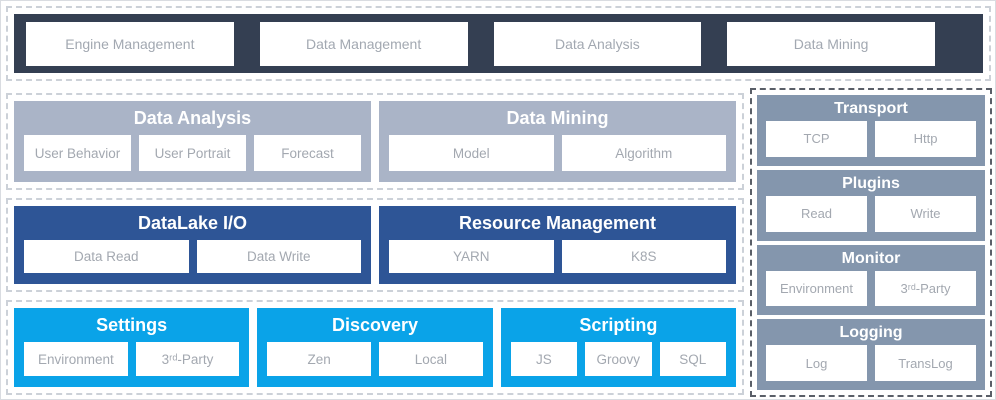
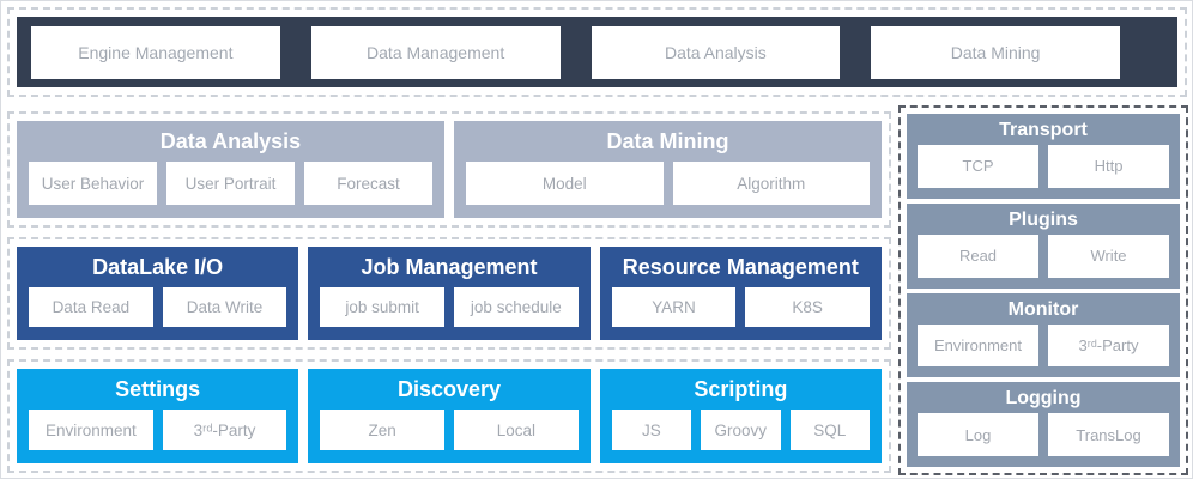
  Engine Management
  Data Management
  Data Analysis
  Data Mining
  Data Analysis
  User Behavior
  User Portrait
  Forecast
  Data Mining
  Model
  Algorithm
  DataLake I/O
  Data Read
  Data Write
+ Job Management
+ job submit
+ job schedule
  Resource Management
  YARN
  K8S
  Settings
  Environment
  3ʳᵈ-Party
  Discovery
  Zen
  Local
  Scripting
  JS
  Groovy
  SQL
  Transport
  TCP
  Http
  Plugins
  Read
  Write
  Monitor
  Environment
  3ʳᵈ-Party
  Logging
  Log
  TransLog
